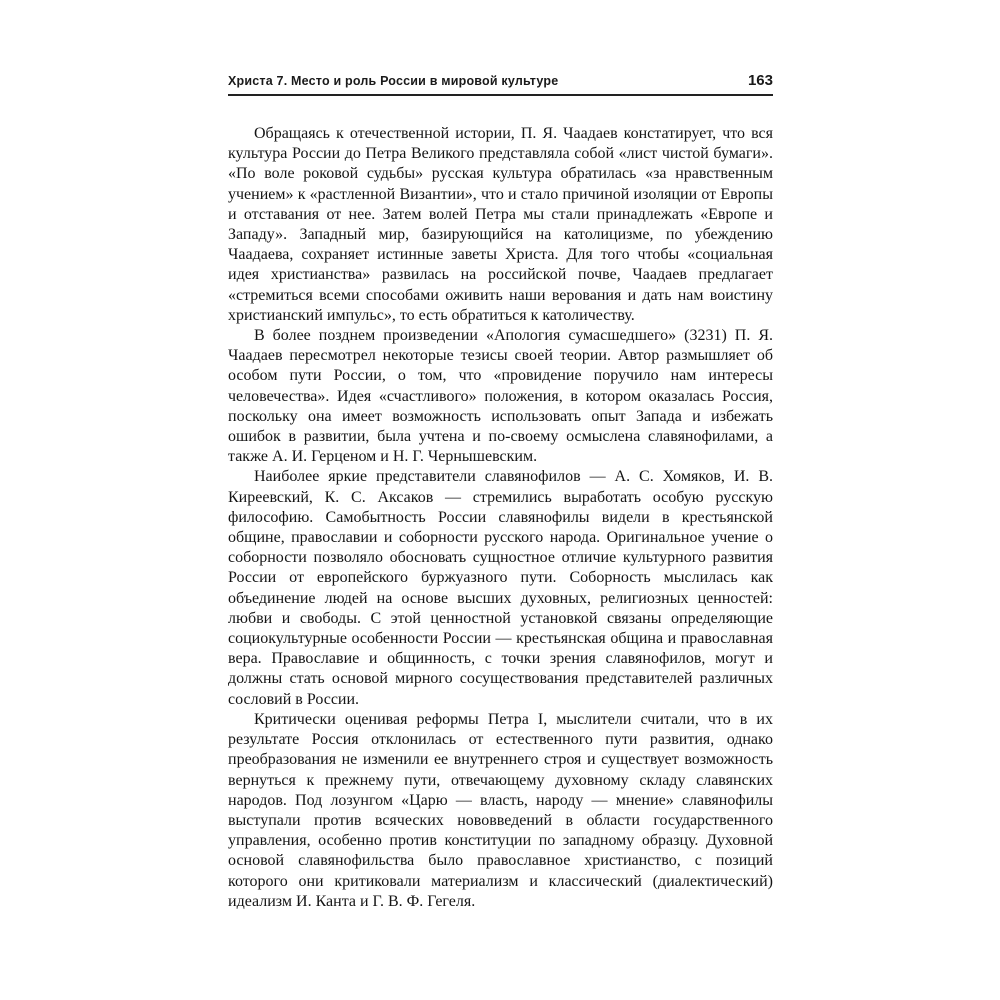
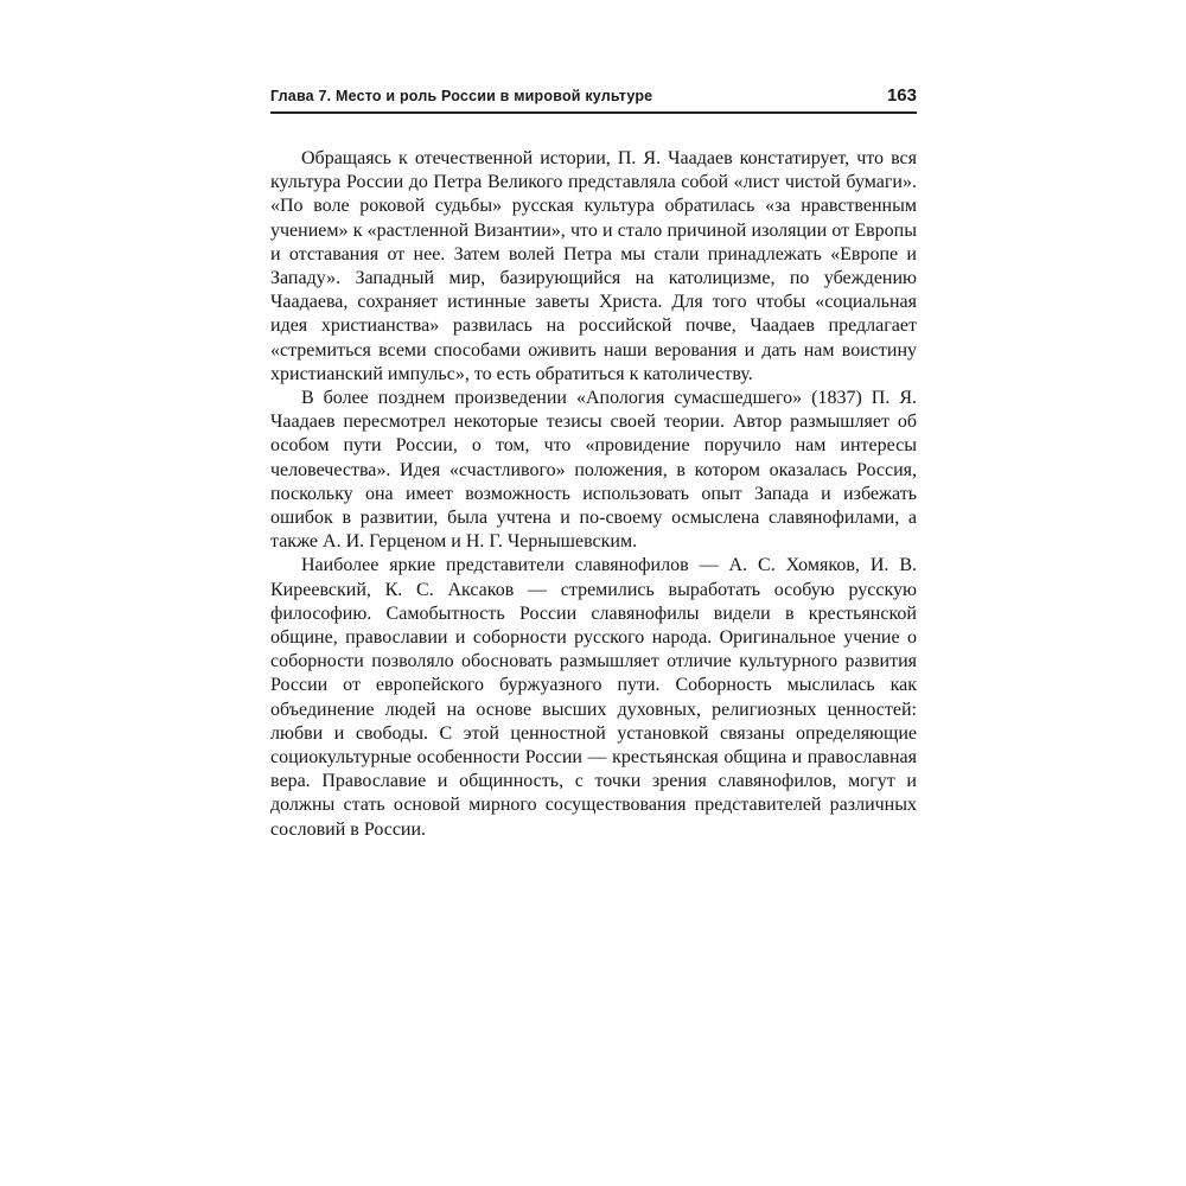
- Христа 7. Место и роль России в мировой культуре
+ Глава 7. Место и роль России в мировой культуре
  163
  Обращаясь к отечественной истории, П. Я. Чаадаев констатирует, что вся культура России до Петра Великого представляла собой «лист чистой бумаги». «По воле роковой судьбы» русская культура обратилась «за нравственным учением» к «растленной Византии», что и стало причиной изоляции от Европы и отставания от нее. Затем волей Петра мы стали принадлежать «Европе и Западу». Западный мир, базирующийся на католицизме, по убеждению Чаадаева, сохраняет истинные заветы Христа. Для того чтобы «социальная идея христианства» развилась на российской почве, Чаадаев предлагает «стремиться всеми способами оживить наши верования и дать нам воистину христианский импульс», то есть обратиться к католичеству.
- В более позднем произведении «Апология сумасшедшего» (3231) П. Я. Чаадаев пересмотрел некоторые тезисы своей теории. Автор размышляет об особом пути России, о том, что «провидение поручило нам интересы человечества». Идея «счастливого» положения, в котором оказалась Россия, поскольку она имеет возможность использовать опыт Запада и избежать ошибок в развитии, была учтена и по-своему осмыслена славянофилами, а также А. И. Герценом и Н. Г. Чернышевским.
+ В более позднем произведении «Апология сумасшедшего» (1837) П. Я. Чаадаев пересмотрел некоторые тезисы своей теории. Автор размышляет об особом пути России, о том, что «провидение поручило нам интересы человечества». Идея «счастливого» положения, в котором оказалась Россия, поскольку она имеет возможность использовать опыт Запада и избежать ошибок в развитии, была учтена и по-своему осмыслена славянофилами, а также А. И. Герценом и Н. Г. Чернышевским.
- Наиболее яркие представители славянофилов — А. С. Хомяков, И. В. Киреевский, К. С. Аксаков — стремились выработать особую русскую философию. Самобытность России славянофилы видели в крестьянской общине, православии и соборности русского народа. Оригинальное учение о соборности позволяло обосновать сущностное отличие культурного развития России от европейского буржуазного пути. Соборность мыслилась как объединение людей на основе высших духовных, религиозных ценностей: любви и свободы. С этой ценностной установкой связаны определяющие социокультурные особенности России — крестьянская община и православная вера. Православие и общинность, с точки зрения славянофилов, могут и должны стать основой мирного сосуществования представителей различных сословий в России.
+ Наиболее яркие представители славянофилов — А. С. Хомяков, И. В. Киреевский, К. С. Аксаков — стремились выработать особую русскую философию. Самобытность России славянофилы видели в крестьянской общине, православии и соборности русского народа. Оригинальное учение о соборности позволяло обосновать размышляет отличие культурного развития России от европейского буржуазного пути. Соборность мыслилась как объединение людей на основе высших духовных, религиозных ценностей: любви и свободы. С этой ценностной установкой связаны определяющие социокультурные особенности России — крестьянская община и православная вера. Православие и общинность, с точки зрения славянофилов, могут и должны стать основой мирного сосуществования представителей различных сословий в России.
- Критически оценивая реформы Петра I, мыслители считали, что в их результате Россия отклонилась от естественного пути развития, однако преобразования не изменили ее внутреннего строя и существует возможность вернуться к прежнему пути, отвечающему духовному складу славянских народов. Под лозунгом «Царю — власть, народу — мнение» славянофилы выступали против всяческих нововведений в области государственного управления, особенно против конституции по западному образцу. Духовной основой славянофильства было православное христианство, с позиций которого они критиковали материализм и классический (диалектический) идеализм И. Канта и Г. В. Ф. Гегеля.
